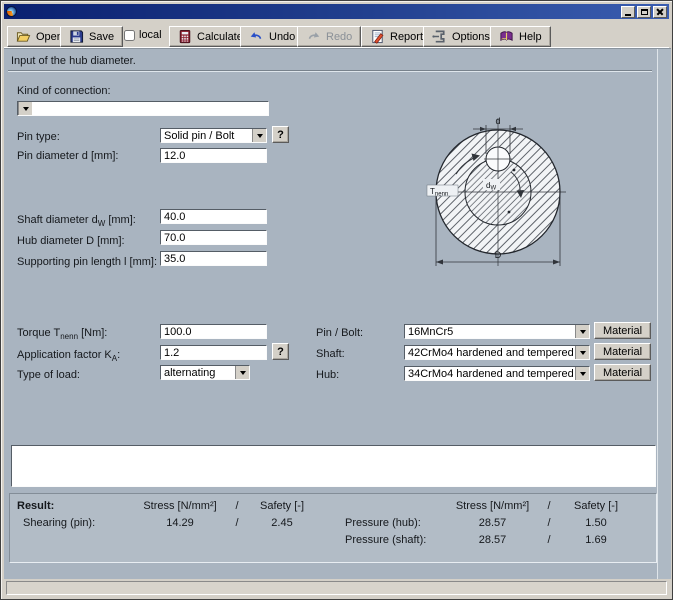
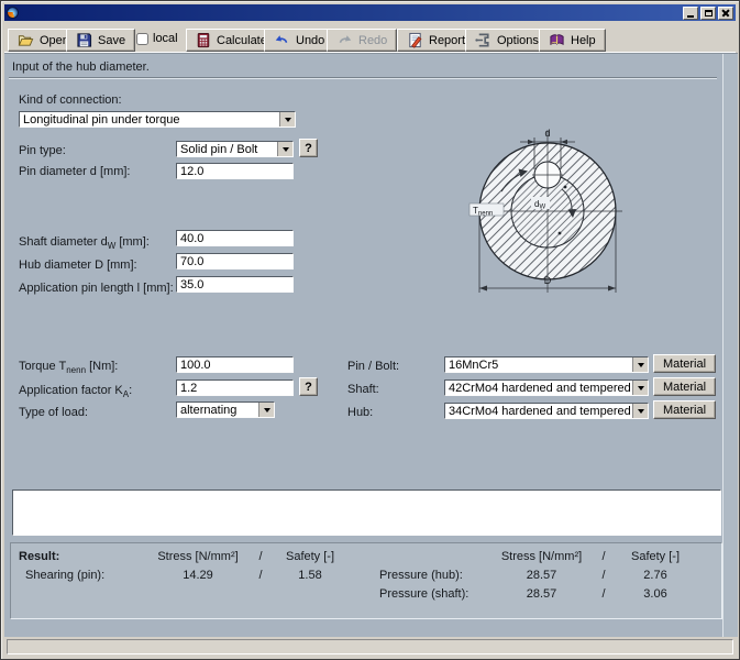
  Ope
  Save
  local
  Calculat
  Undo
  Redo
  Report
  Options
  Help
  Input of the hub diameter.
  Kind of connection:
+ Longitudinal pin under torque
  Pin type:
  Solid pin / Bolt
  ?
  Pin diameter d [mm]:
  12.0
  Shaft diameter dW [mm]:
  40.0
  Hub diameter D [mm]:
  70.0
- Supporting pin length l [mm]:
+ Application pin length l [mm]:
  35.0
  Torque Tnenn [Nm]:
  100.0
  Application factor KA:
  1.2
  ?
  Type of load:
  alternating
  Pin / Bolt:
  16MnCr5
  Material
  Shaft:
  42CrMo4 hardened and tempered
  Material
  Hub:
  34CrMo4 hardened and tempered
  Material
  d
  D
  Result:
  Stress [N/mm²]
  /
  Safety [-]
  Shearing (pin):
  14.29
  /
- 2.45
+ 1.58
  Stress [N/mm²]
  /
  Safety [-]
  Pressure (hub):
  28.57
  /
- 1.50
+ 2.76
  Pressure (shaft):
  28.57
  /
- 1.69
+ 3.06
